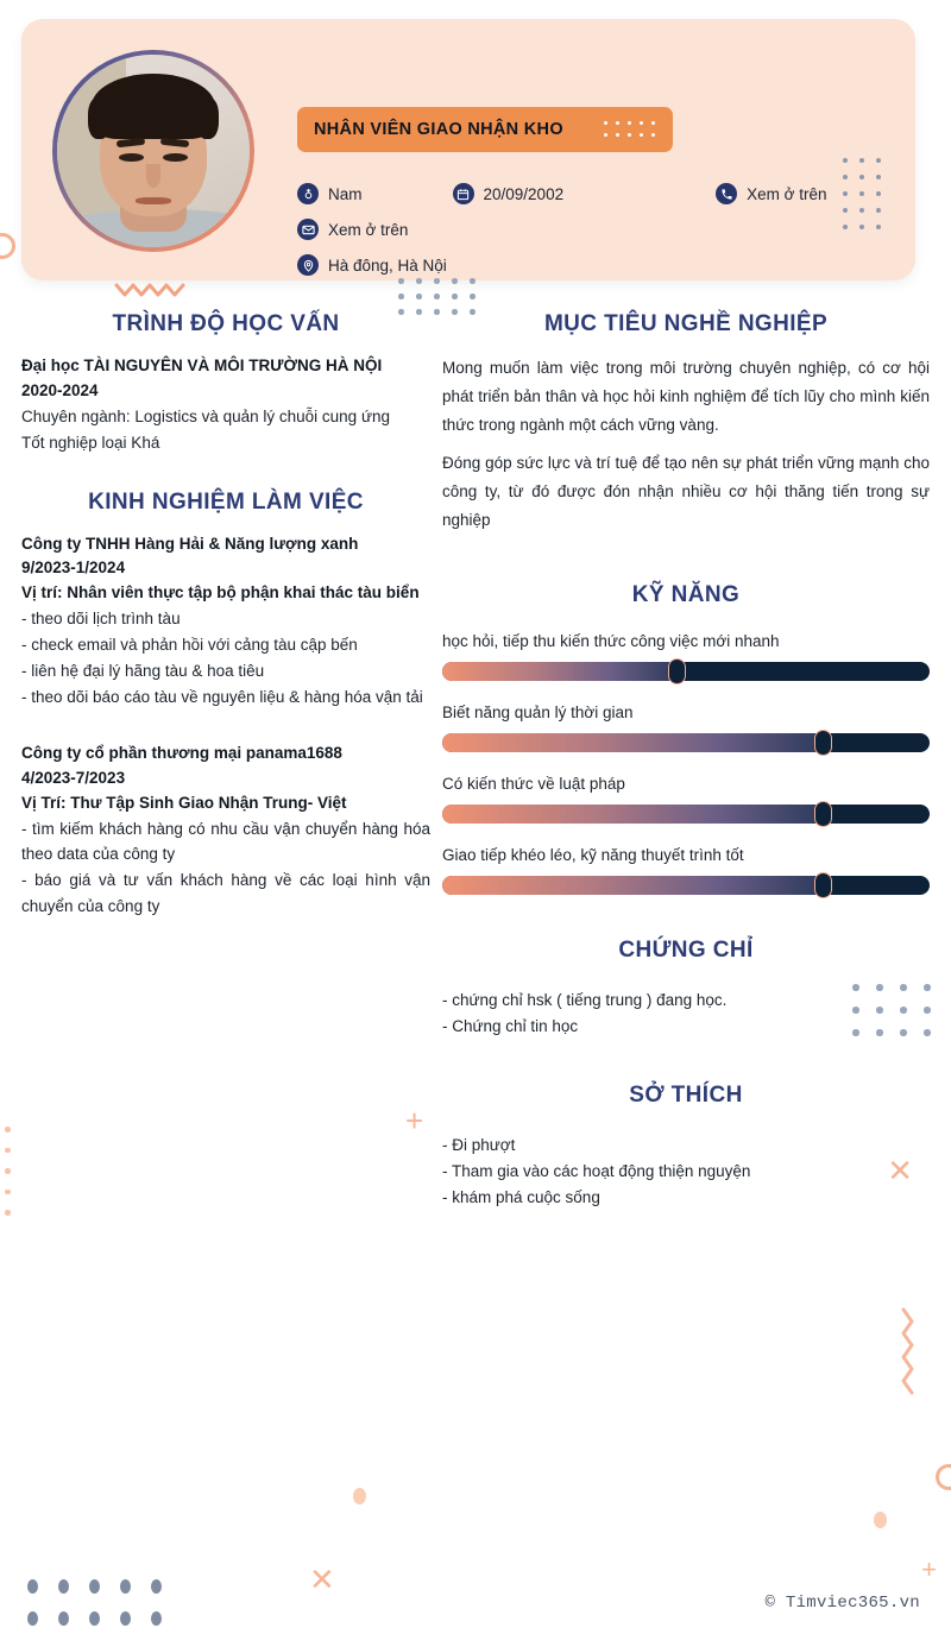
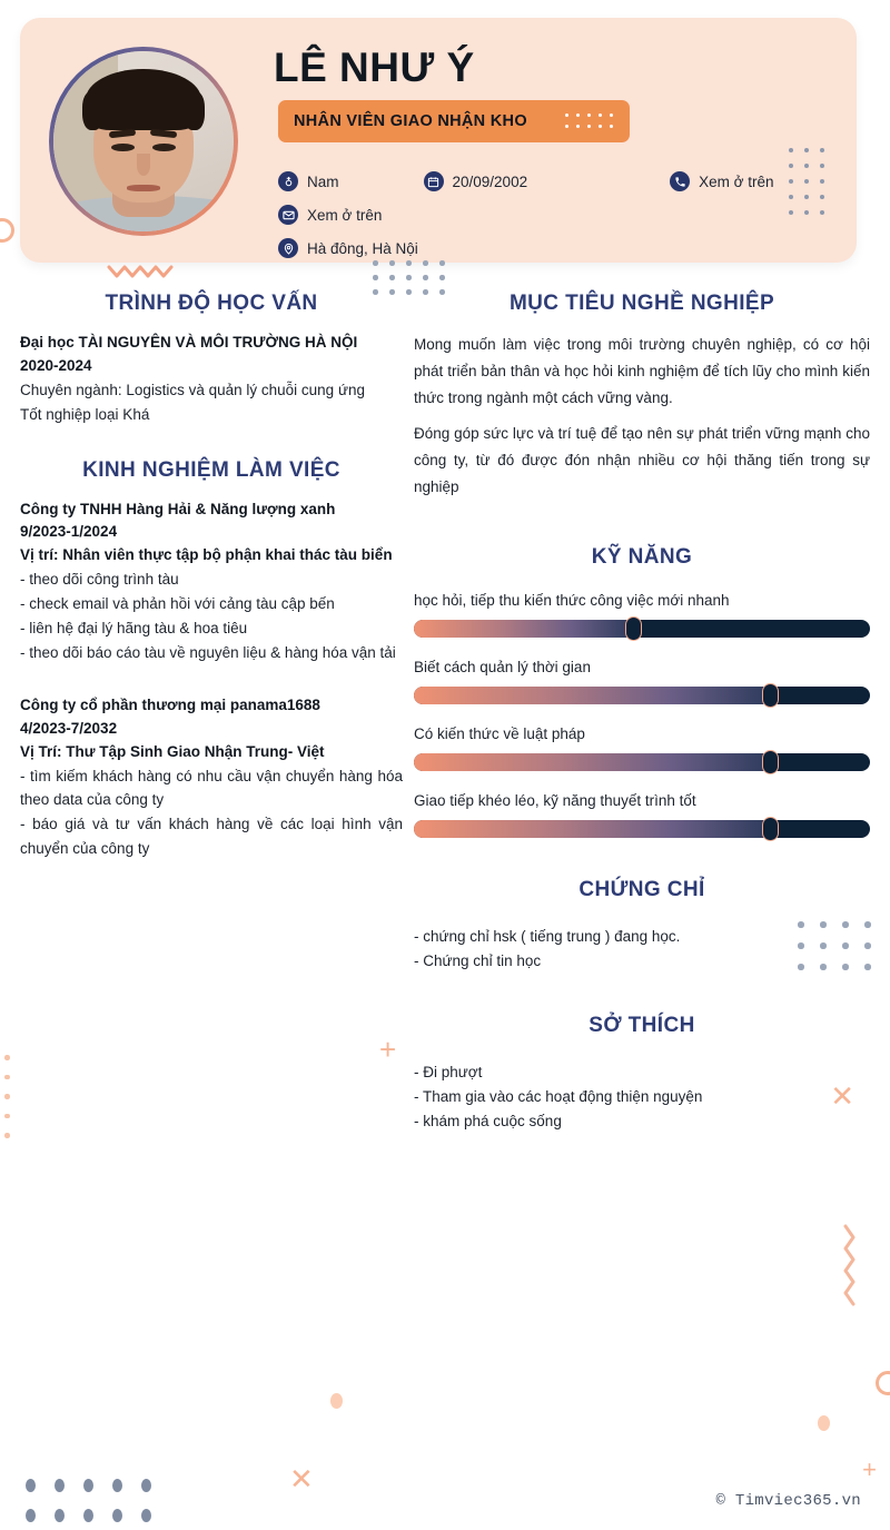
+ LÊ NHƯ Ý
  NHÂN VIÊN GIAO NHẬN KHO
  Nam
  20/09/2002
  Xem ở trên
  Xem ở trên
  Hà đông, Hà Nội
  +
  ✕
  ✕
  +
  TRÌNH ĐỘ HỌC VẤN
  Đại học TÀI NGUYÊN VÀ MÔI TRƯỜNG HÀ NỘI
  2020-2024
  Chuyên ngành: Logistics và quản lý chuỗi cung ứng
  Tốt nghiệp loại Khá
  KINH NGHIỆM LÀM VIỆC
  Công ty TNHH Hàng Hải & Năng lượng xanh
  9/2023-1/2024
  Vị trí: Nhân viên thực tập bộ phận khai thác tàu biển
- - theo dõi lịch trình tàu
+ - theo dõi công trình tàu
  - check email và phản hồi với cảng tàu cập bến
  - liên hệ đại lý hãng tàu & hoa tiêu
  - theo dõi báo cáo tàu về nguyên liệu & hàng hóa vận tải
  Công ty cổ phần thương mại panama1688
- 4/2023-7/2023
+ 4/2023-7/2032
  Vị Trí: Thư Tập Sinh Giao Nhận Trung- Việt
  - tìm kiếm khách hàng có nhu cầu vận chuyển hàng hóa theo data của công ty
  - báo giá và tư vấn khách hàng về các loại hình vận chuyển của công ty
  MỤC TIÊU NGHỀ NGHIỆP
  Mong muốn làm việc trong môi trường chuyên nghiệp, có cơ hội phát triển bản thân và học hỏi kinh nghiệm để tích lũy cho mình kiến thức trong ngành một cách vững vàng.
  Đóng góp sức lực và trí tuệ để tạo nên sự phát triển vững mạnh cho công ty, từ đó được đón nhận nhiều cơ hội thăng tiến trong sự nghiệp
  KỸ NĂNG
  học hỏi, tiếp thu kiến thức công việc mới nhanh
- Biết năng quản lý thời gian
+ Biết cách quản lý thời gian
  Có kiến thức về luật pháp
  Giao tiếp khéo léo, kỹ năng thuyết trình tốt
  CHỨNG CHỈ
  - chứng chỉ hsk ( tiếng trung ) đang học.
  - Chứng chỉ tin học
  SỞ THÍCH
  - Đi phượt
  - Tham gia vào các hoạt động thiện nguyện
  - khám phá cuộc sống
  © Timviec365.vn
